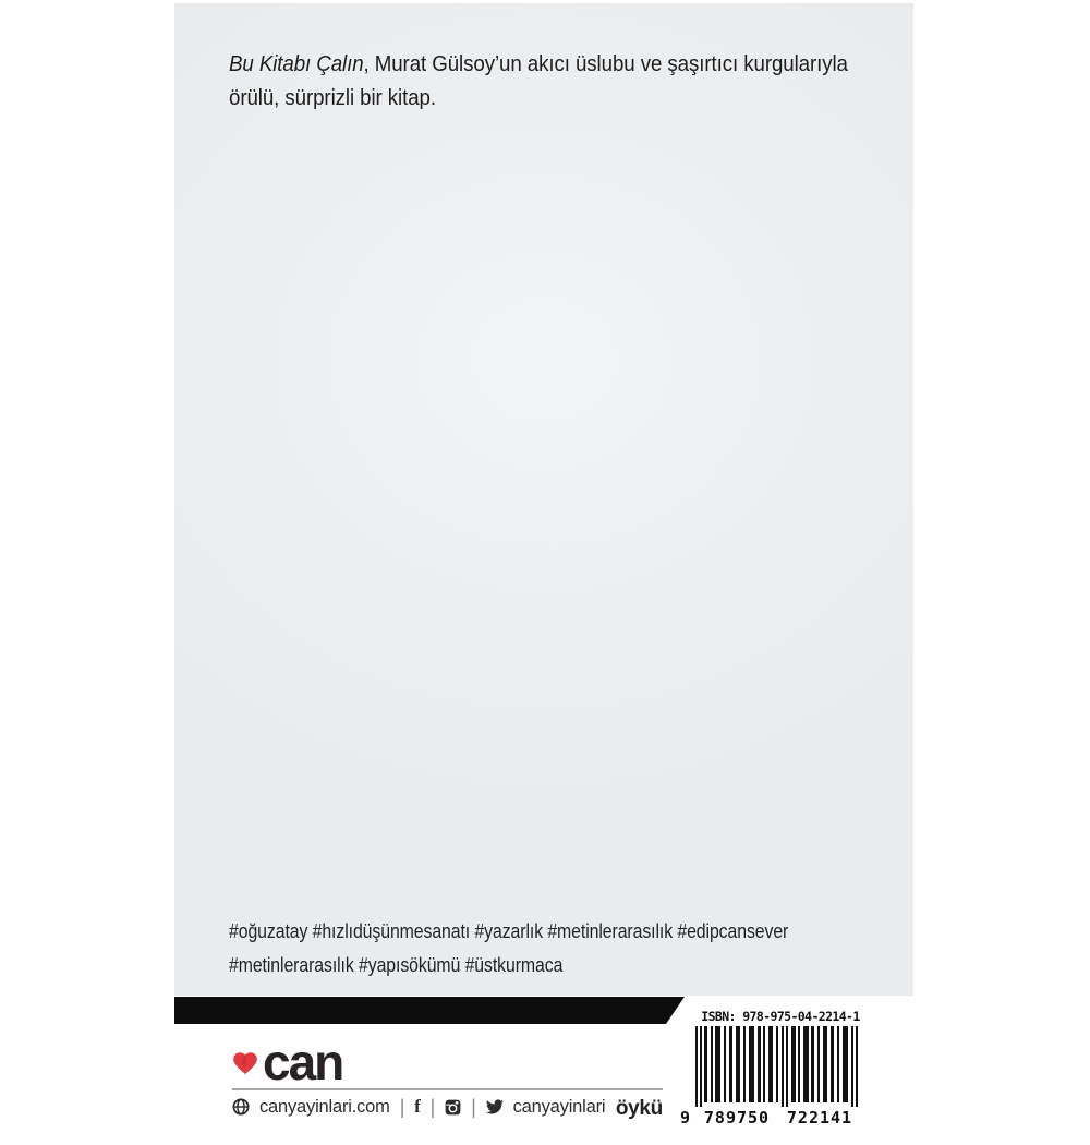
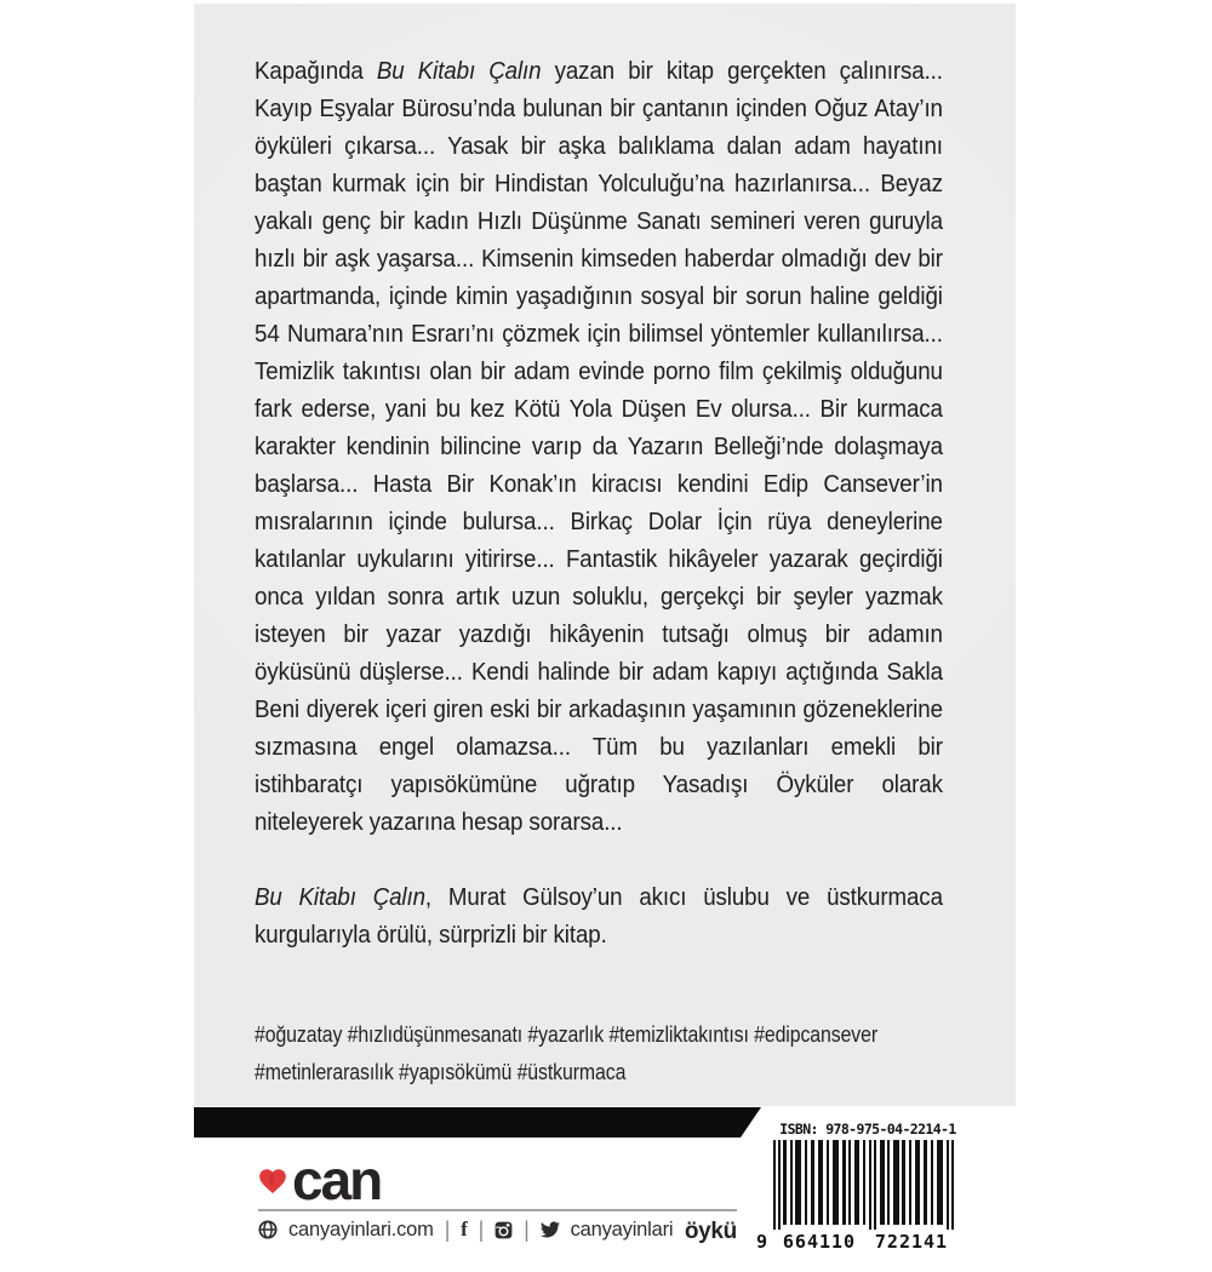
+ Kapağında Bu Kitabı Çalın yazan bir kitap gerçekten çalınırsa... Kayıp Eşyalar Bürosu’nda bulunan bir çantanın içinden Oğuz Atay’ın öyküleri çıkarsa... Yasak bir aşka balıklama dalan adam hayatını baştan kurmak için bir Hindistan Yolculuğu’na hazırlanırsa... Beyaz yakalı genç bir kadın Hızlı Düşünme Sanatı semineri veren guruyla hızlı bir aşk yaşarsa... Kimsenin kimseden haberdar olmadığı dev bir apartmanda, içinde kimin yaşadığının sosyal bir sorun haline geldiği 54 Numara’nın Esrarı’nı çözmek için bilimsel yöntemler kullanılırsa... Temizlik takıntısı olan bir adam evinde porno film çekilmiş olduğunu fark ederse, yani bu kez Kötü Yola Düşen Ev olursa... Bir kurmaca karakter kendinin bilincine varıp da Yazarın Belleği’nde dolaşmaya başlarsa... Hasta Bir Konak’ın kiracısı kendini Edip Cansever’in mısralarının içinde bulursa... Birkaç Dolar İçin rüya deneylerine katılanlar uykularını yitirirse... Fantastik hikâyeler yazarak geçirdiği onca yıldan sonra artık uzun soluklu, gerçekçi bir şeyler yazmak isteyen bir yazar yazdığı hikâyenin tutsağı olmuş bir adamın öyküsünü düşlerse... Kendi halinde bir adam kapıyı açtığında Sakla Beni diyerek içeri giren eski bir arkadaşının yaşamının gözeneklerine sızmasına engel olamazsa... Tüm bu yazılanları emekli bir istihbaratçı yapısökümüne uğratıp Yasadışı Öyküler olarak niteleyerek yazarına hesap sorarsa...
- Bu Kitabı Çalın, Murat Gülsoy’un akıcı üslubu ve şaşırtıcı kurgularıyla örülü, sürprizli bir kitap.
+ Bu Kitabı Çalın, Murat Gülsoy’un akıcı üslubu ve üstkurmaca kurgularıyla örülü, sürprizli bir kitap.
- #oğuzatay #hızlıdüşünmesanatı #yazarlık #metinlerarasılık #edipcansever
+ #oğuzatay #hızlıdüşünmesanatı #yazarlık #temizliktakıntısı #edipcansever
  #metinlerarasılık #yapısökümü #üstkurmaca
  can
  canyayinlari.com
  |
  f
  |
  |
  canyayinlari
  öykü
  ISBN: 978-975-04-2214-1
  9
- 789750
+ 664110
  722141
